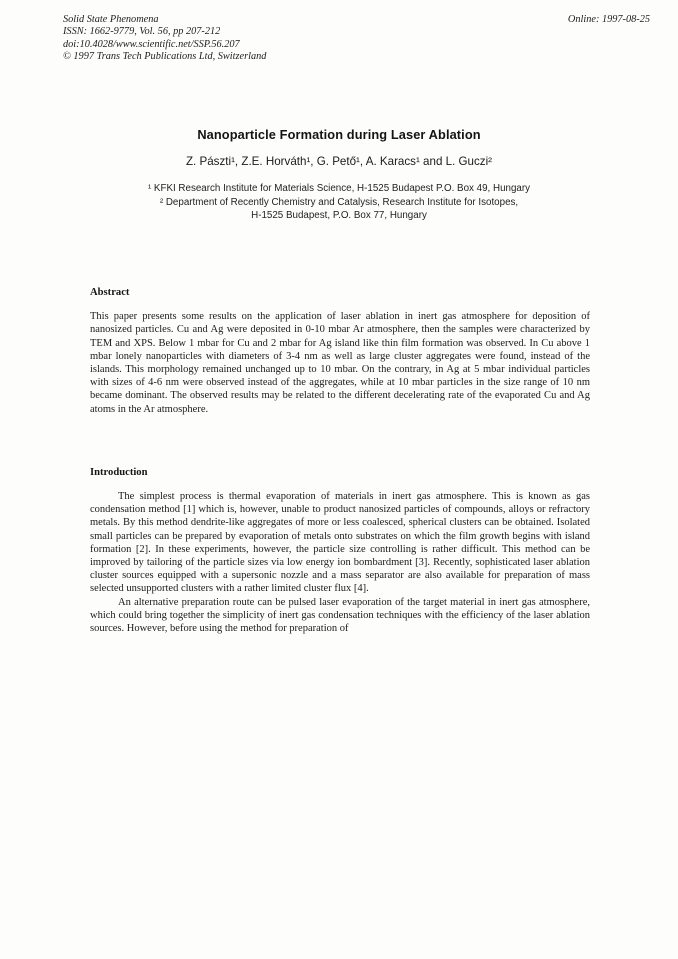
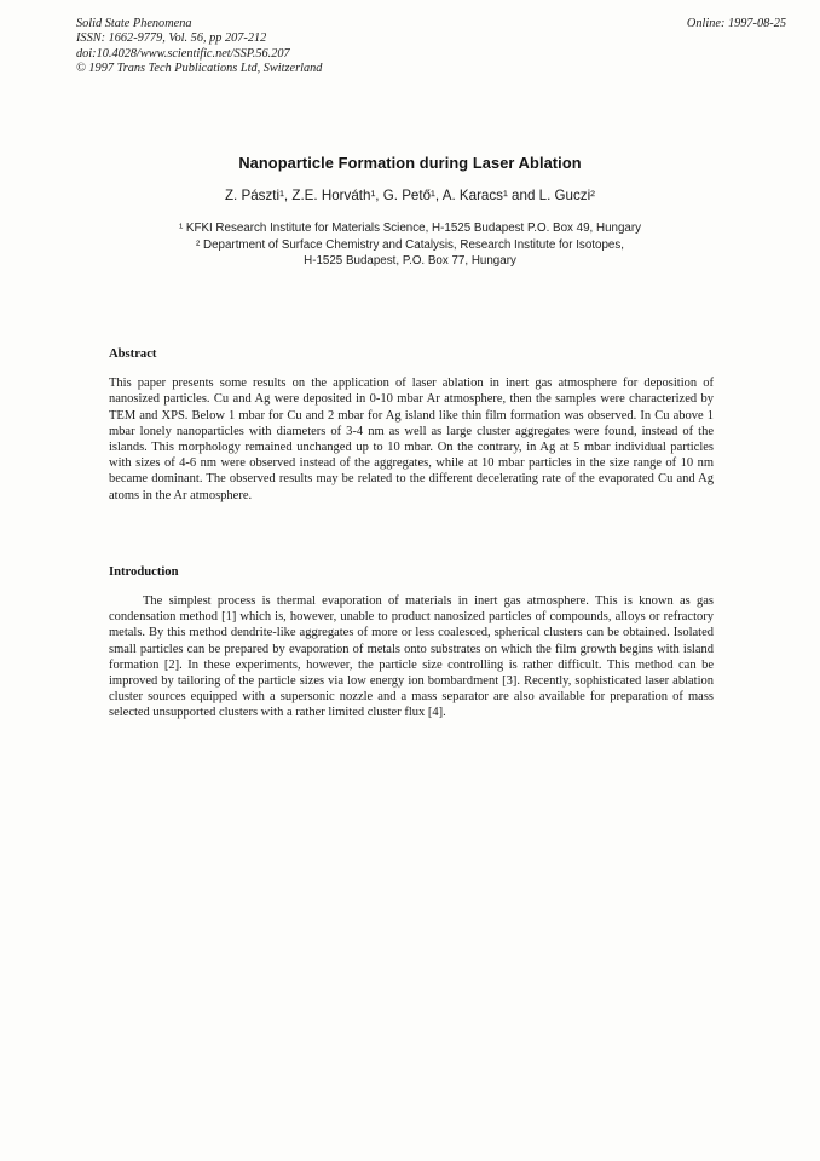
  Solid State Phenomena
  ISSN: 1662-9779, Vol. 56, pp 207-212
  doi:10.4028/www.scientific.net/SSP.56.207
  © 1997 Trans Tech Publications Ltd, Switzerland
  Online: 1997-08-25
  Nanoparticle Formation during Laser Ablation
  Z. Pászti¹, Z.E. Horváth¹, G. Pető¹, A. Karacs¹ and L. Guczi²
  ¹ KFKI Research Institute for Materials Science, H-1525 Budapest P.O. Box 49, Hungary
- ² Department of Recently Chemistry and Catalysis, Research Institute for Isotopes,
+ ² Department of Surface Chemistry and Catalysis, Research Institute for Isotopes,
  H-1525 Budapest, P.O. Box 77, Hungary
  Abstract
  This paper presents some results on the application of laser ablation in inert gas atmosphere for deposition of nanosized particles. Cu and Ag were deposited in 0-10 mbar Ar atmosphere, then the samples were characterized by TEM and XPS. Below 1 mbar for Cu and 2 mbar for Ag island like thin film formation was observed. In Cu above 1 mbar lonely nanoparticles with diameters of 3-4 nm as well as large cluster aggregates were found, instead of the islands. This morphology remained unchanged up to 10 mbar. On the contrary, in Ag at 5 mbar individual particles with sizes of 4-6 nm were observed instead of the aggregates, while at 10 mbar particles in the size range of 10 nm became dominant. The observed results may be related to the different decelerating rate of the evaporated Cu and Ag atoms in the Ar atmosphere.
  Introduction
  The simplest process is thermal evaporation of materials in inert gas atmosphere. This is known as gas condensation method [1] which is, however, unable to product nanosized particles of compounds, alloys or refractory metals. By this method dendrite-like aggregates of more or less coalesced, spherical clusters can be obtained. Isolated small particles can be prepared by evaporation of metals onto substrates on which the film growth begins with island formation [2]. In these experiments, however, the particle size controlling is rather difficult. This method can be improved by tailoring of the particle sizes via low energy ion bombardment [3]. Recently, sophisticated laser ablation cluster sources equipped with a supersonic nozzle and a mass separator are also available for preparation of mass selected unsupported clusters with a rather limited cluster flux [4].
- An alternative preparation route can be pulsed laser evaporation of the target material in inert gas atmosphere, which could bring together the simplicity of inert gas condensation techniques with the efficiency of the laser ablation sources. However, before using the method for preparation of
